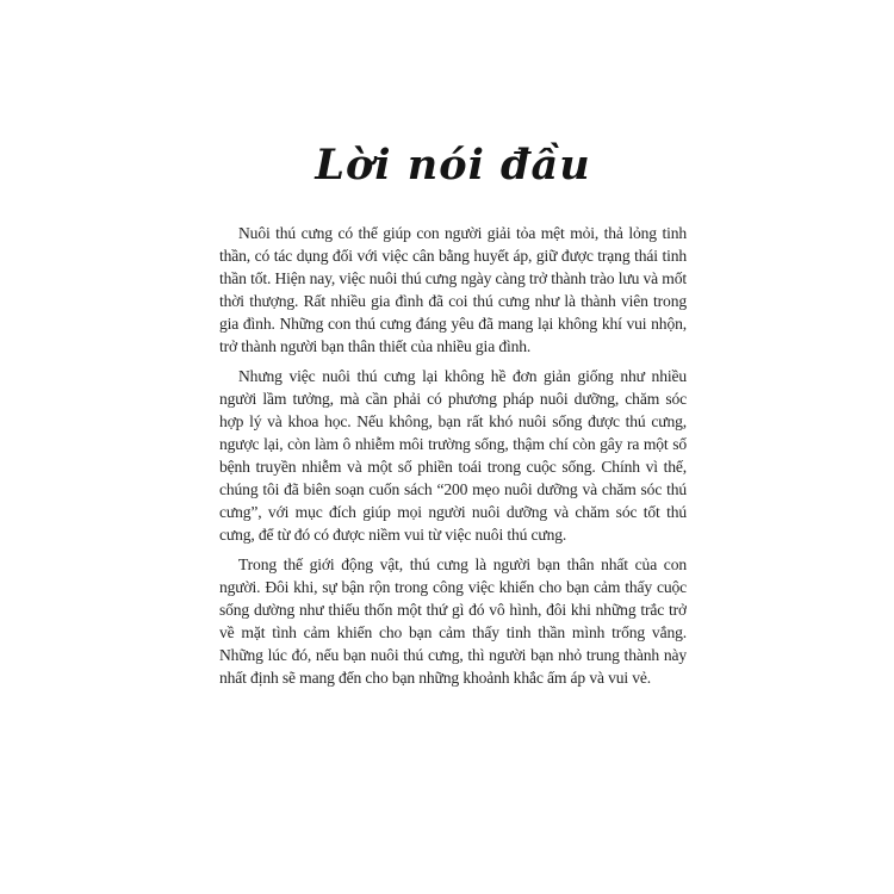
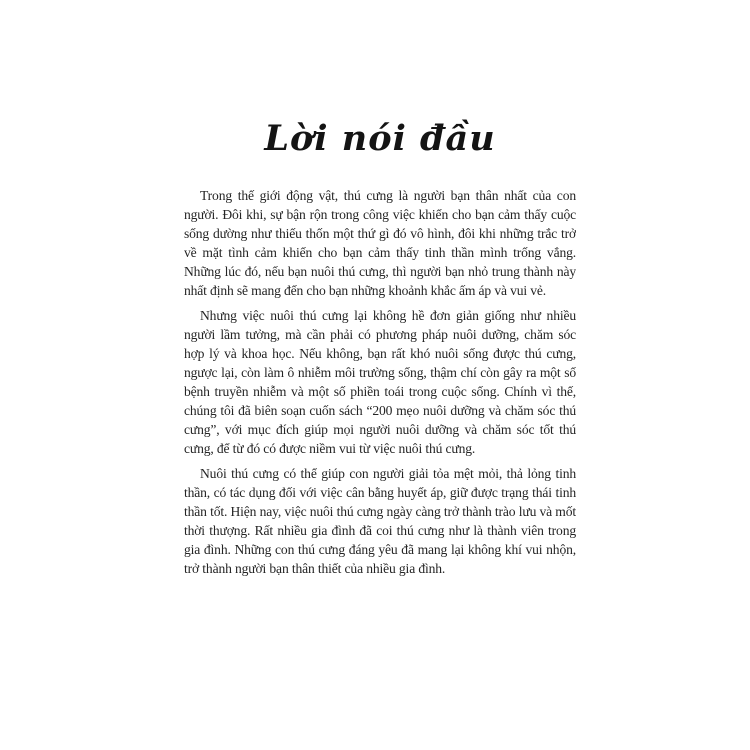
  Lời nói đầu
- Nuôi thú cưng có thể giúp con người giải tỏa mệt mỏi, thả lỏng tinh thần, có tác dụng đối với việc cân bằng huyết áp, giữ được trạng thái tinh thần tốt. Hiện nay, việc nuôi thú cưng ngày càng trở thành trào lưu và mốt thời thượng. Rất nhiều gia đình đã coi thú cưng như là thành viên trong gia đình. Những con thú cưng đáng yêu đã mang lại không khí vui nhộn, trở thành người bạn thân thiết của nhiều gia đình.
+ Trong thế giới động vật, thú cưng là người bạn thân nhất của con người. Đôi khi, sự bận rộn trong công việc khiến cho bạn cảm thấy cuộc sống dường như thiếu thốn một thứ gì đó vô hình, đôi khi những trắc trở về mặt tình cảm khiến cho bạn cảm thấy tinh thần mình trống vắng. Những lúc đó, nếu bạn nuôi thú cưng, thì người bạn nhỏ trung thành này nhất định sẽ mang đến cho bạn những khoảnh khắc ấm áp và vui vẻ.
  Nhưng việc nuôi thú cưng lại không hề đơn giản giống như nhiều người lầm tưởng, mà cần phải có phương pháp nuôi dưỡng, chăm sóc hợp lý và khoa học. Nếu không, bạn rất khó nuôi sống được thú cưng, ngược lại, còn làm ô nhiễm môi trường sống, thậm chí còn gây ra một số bệnh truyền nhiễm và một số phiền toái trong cuộc sống. Chính vì thế, chúng tôi đã biên soạn cuốn sách “200 mẹo nuôi dưỡng và chăm sóc thú cưng”, với mục đích giúp mọi người nuôi dưỡng và chăm sóc tốt thú cưng, để từ đó có được niềm vui từ việc nuôi thú cưng.
- Trong thế giới động vật, thú cưng là người bạn thân nhất của con người. Đôi khi, sự bận rộn trong công việc khiến cho bạn cảm thấy cuộc sống dường như thiếu thốn một thứ gì đó vô hình, đôi khi những trắc trở về mặt tình cảm khiến cho bạn cảm thấy tinh thần mình trống vắng. Những lúc đó, nếu bạn nuôi thú cưng, thì người bạn nhỏ trung thành này nhất định sẽ mang đến cho bạn những khoảnh khắc ấm áp và vui vẻ.
+ Nuôi thú cưng có thể giúp con người giải tỏa mệt mỏi, thả lỏng tinh thần, có tác dụng đối với việc cân bằng huyết áp, giữ được trạng thái tinh thần tốt. Hiện nay, việc nuôi thú cưng ngày càng trở thành trào lưu và mốt thời thượng. Rất nhiều gia đình đã coi thú cưng như là thành viên trong gia đình. Những con thú cưng đáng yêu đã mang lại không khí vui nhộn, trở thành người bạn thân thiết của nhiều gia đình.
